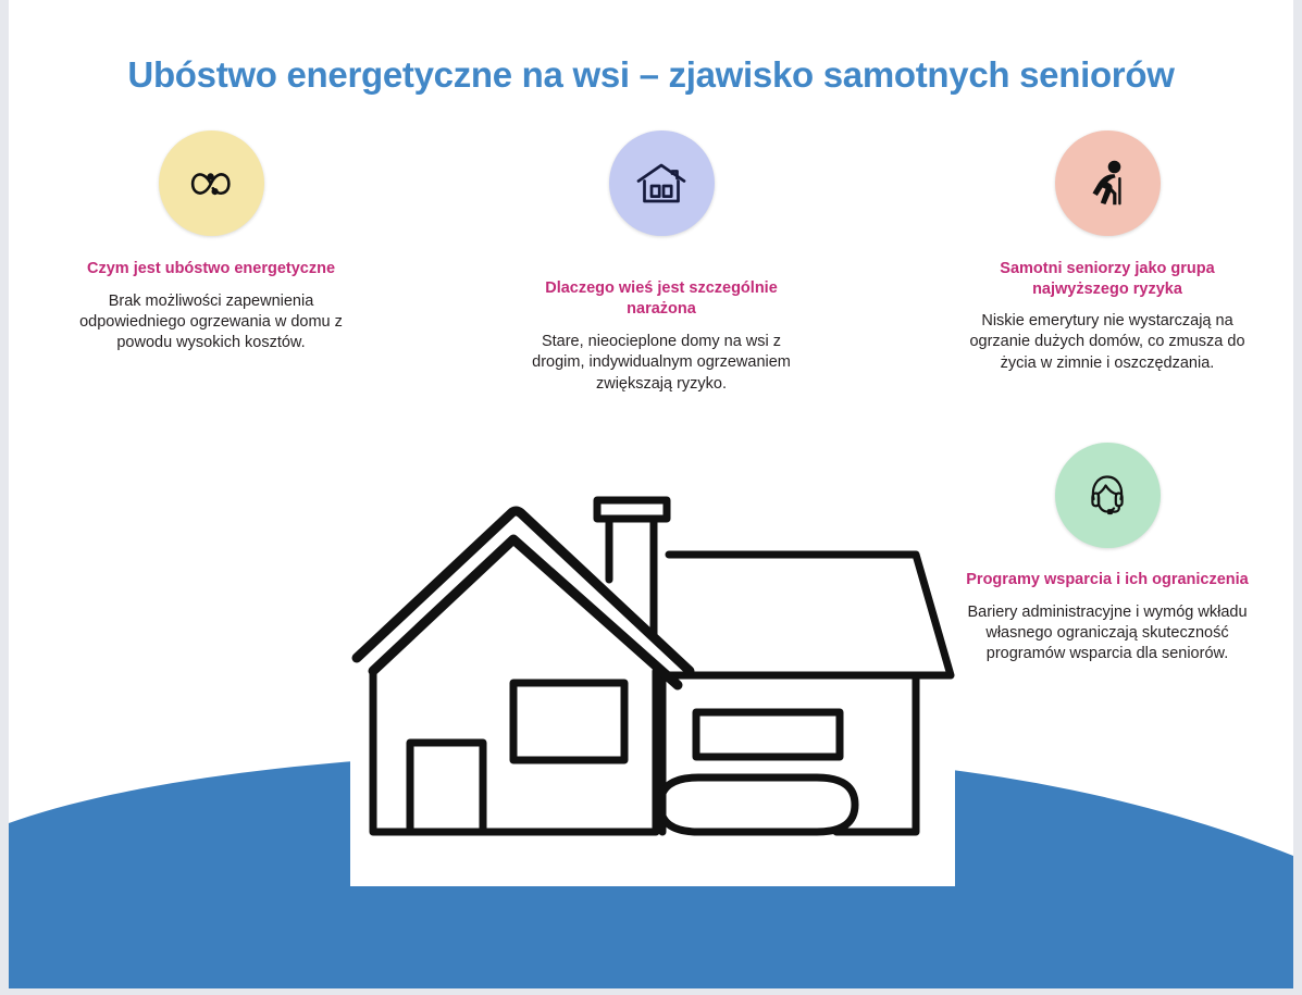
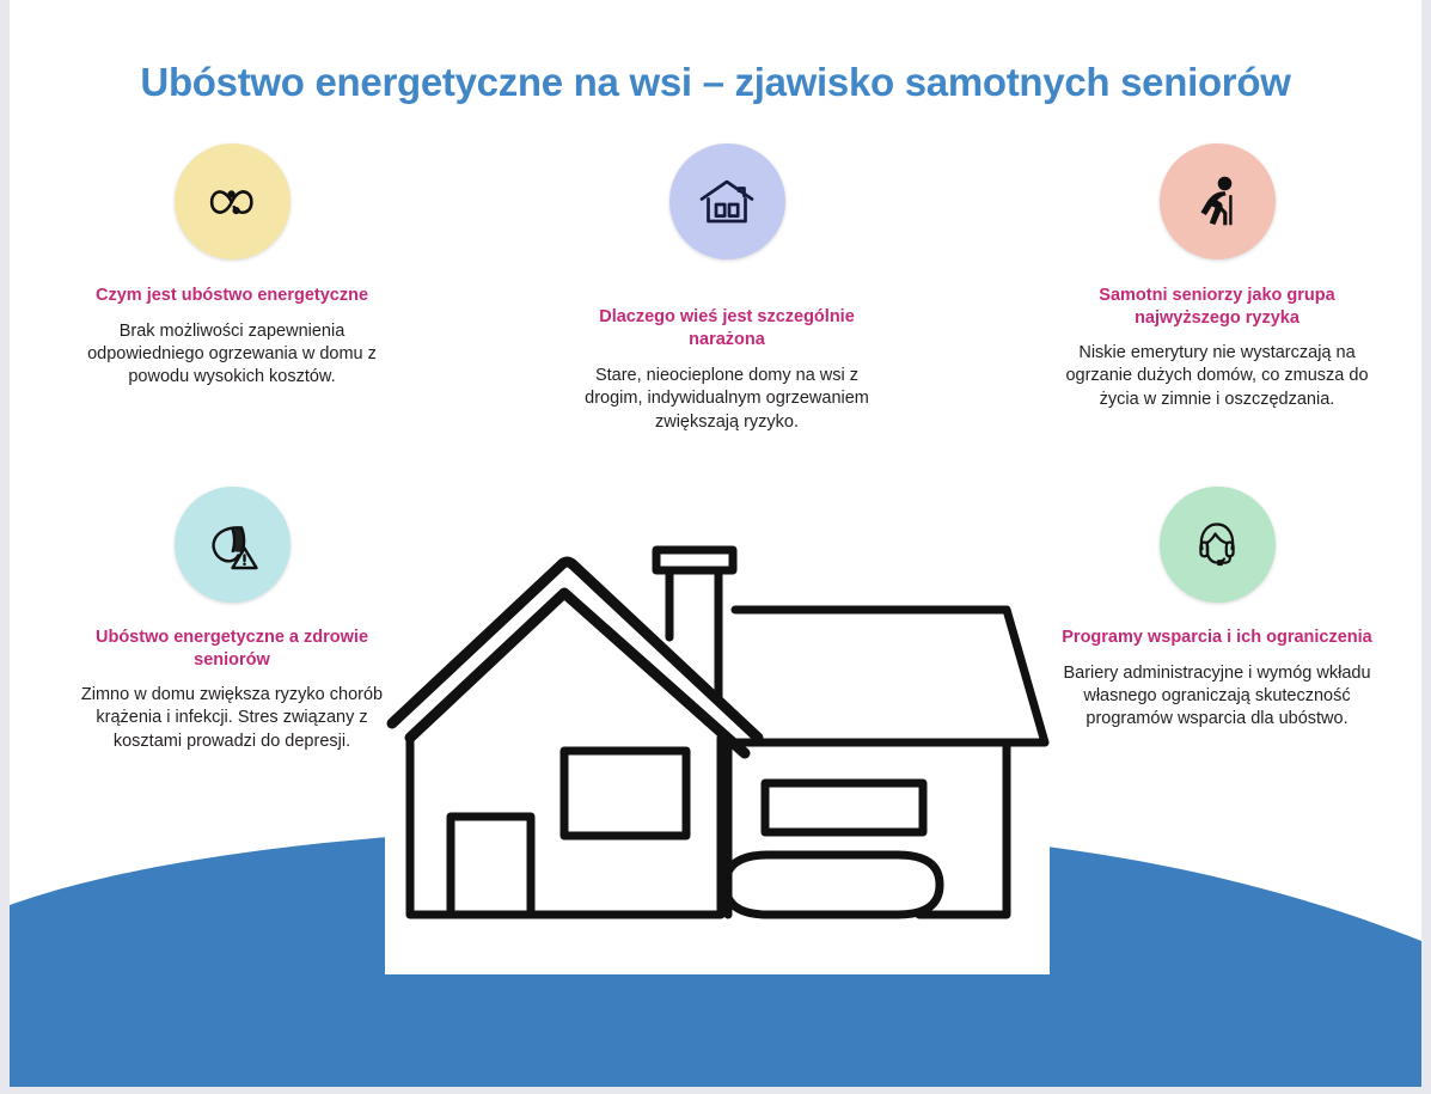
  Ubóstwo energetyczne na wsi – zjawisko samotnych seniorów
  Czym jest ubóstwo energetyczne
  Brak możliwości zapewnienia odpowiedniego ogrzewania w domu z powodu wysokich kosztów.
  Dlaczego wieś jest szczególnie narażona
  Stare, nieocieplone domy na wsi z drogim, indywidualnym ogrzewaniem zwiększają ryzyko.
  Samotni seniorzy jako grupa najwyższego ryzyka
  Niskie emerytury nie wystarczają na ogrzanie dużych domów, co zmusza do życia w zimnie i oszczędzania.
+ Ubóstwo energetyczne a zdrowie seniorów
+ Zimno w domu zwiększa ryzyko chorób krążenia i infekcji. Stres związany z kosztami prowadzi do depresji.
  Programy wsparcia i ich ograniczenia
- Bariery administracyjne i wymóg wkładu własnego ograniczają skuteczność programów wsparcia dla seniorów.
+ Bariery administracyjne i wymóg wkładu własnego ograniczają skuteczność programów wsparcia dla ubóstwo.
